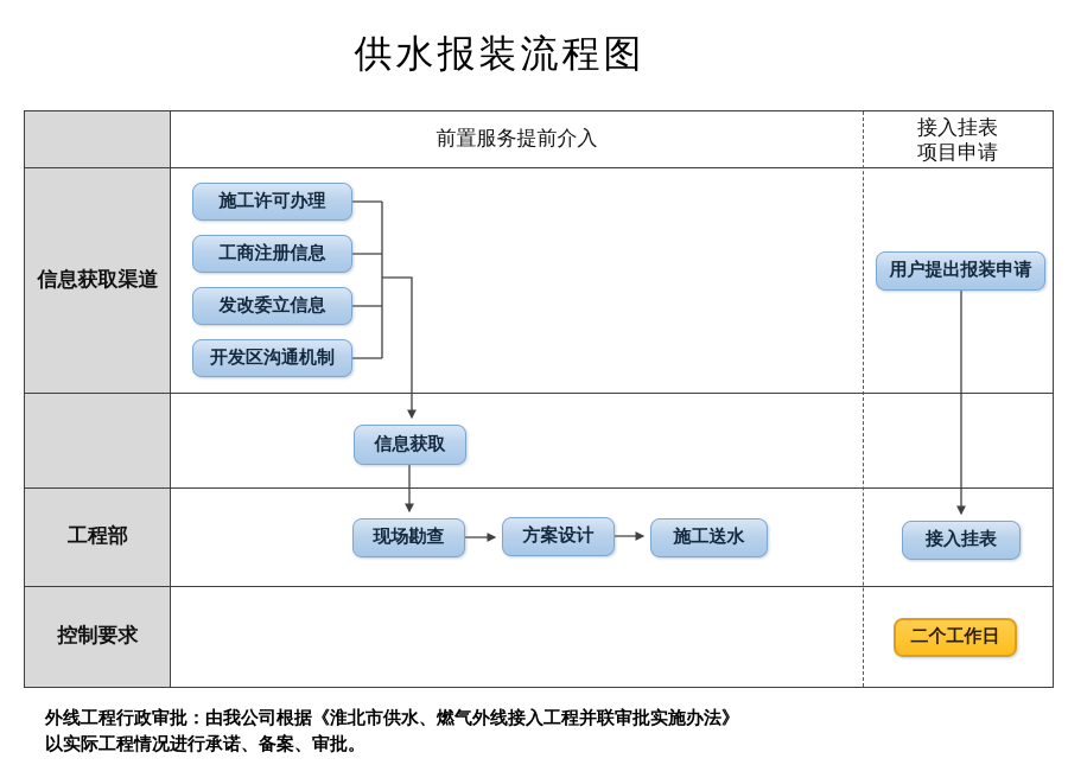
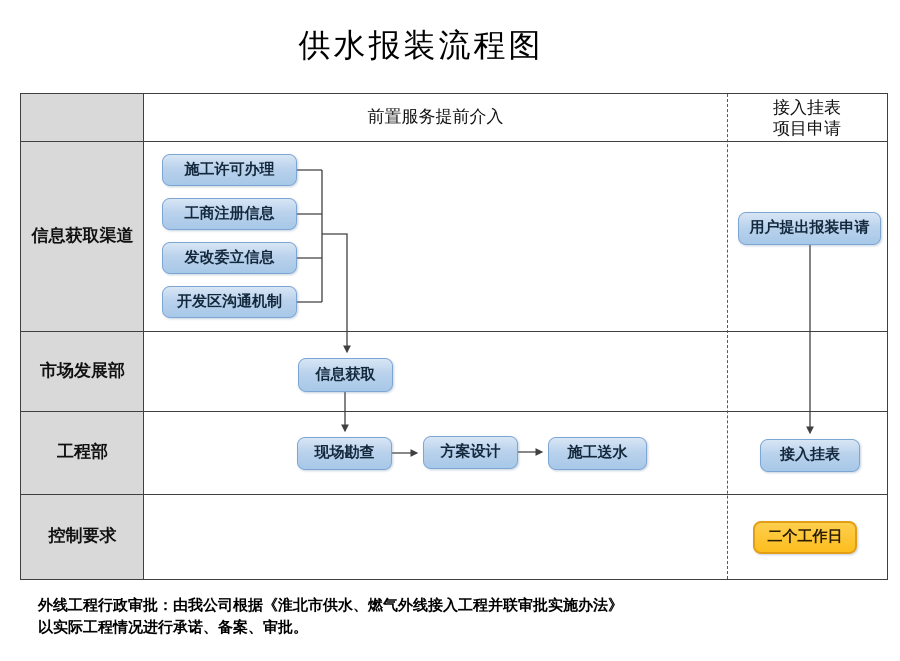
  供水报装流程图
  前置服务提前介入
  接入挂表
  项目申请
  信息获取渠道
+ 市场发展部
  工程部
  控制要求
  施工许可办理
  工商注册信息
  发改委立信息
  开发区沟通机制
  信息获取
  现场勘查
  方案设计
  施工送水
  用户提出报装申请
  接入挂表
  二个工作日
  外线工程行政审批：由我公司根据《淮北市供水、燃气外线接入工程并联审批实施办法》
  以实际工程情况进行承诺、备案、审批。
